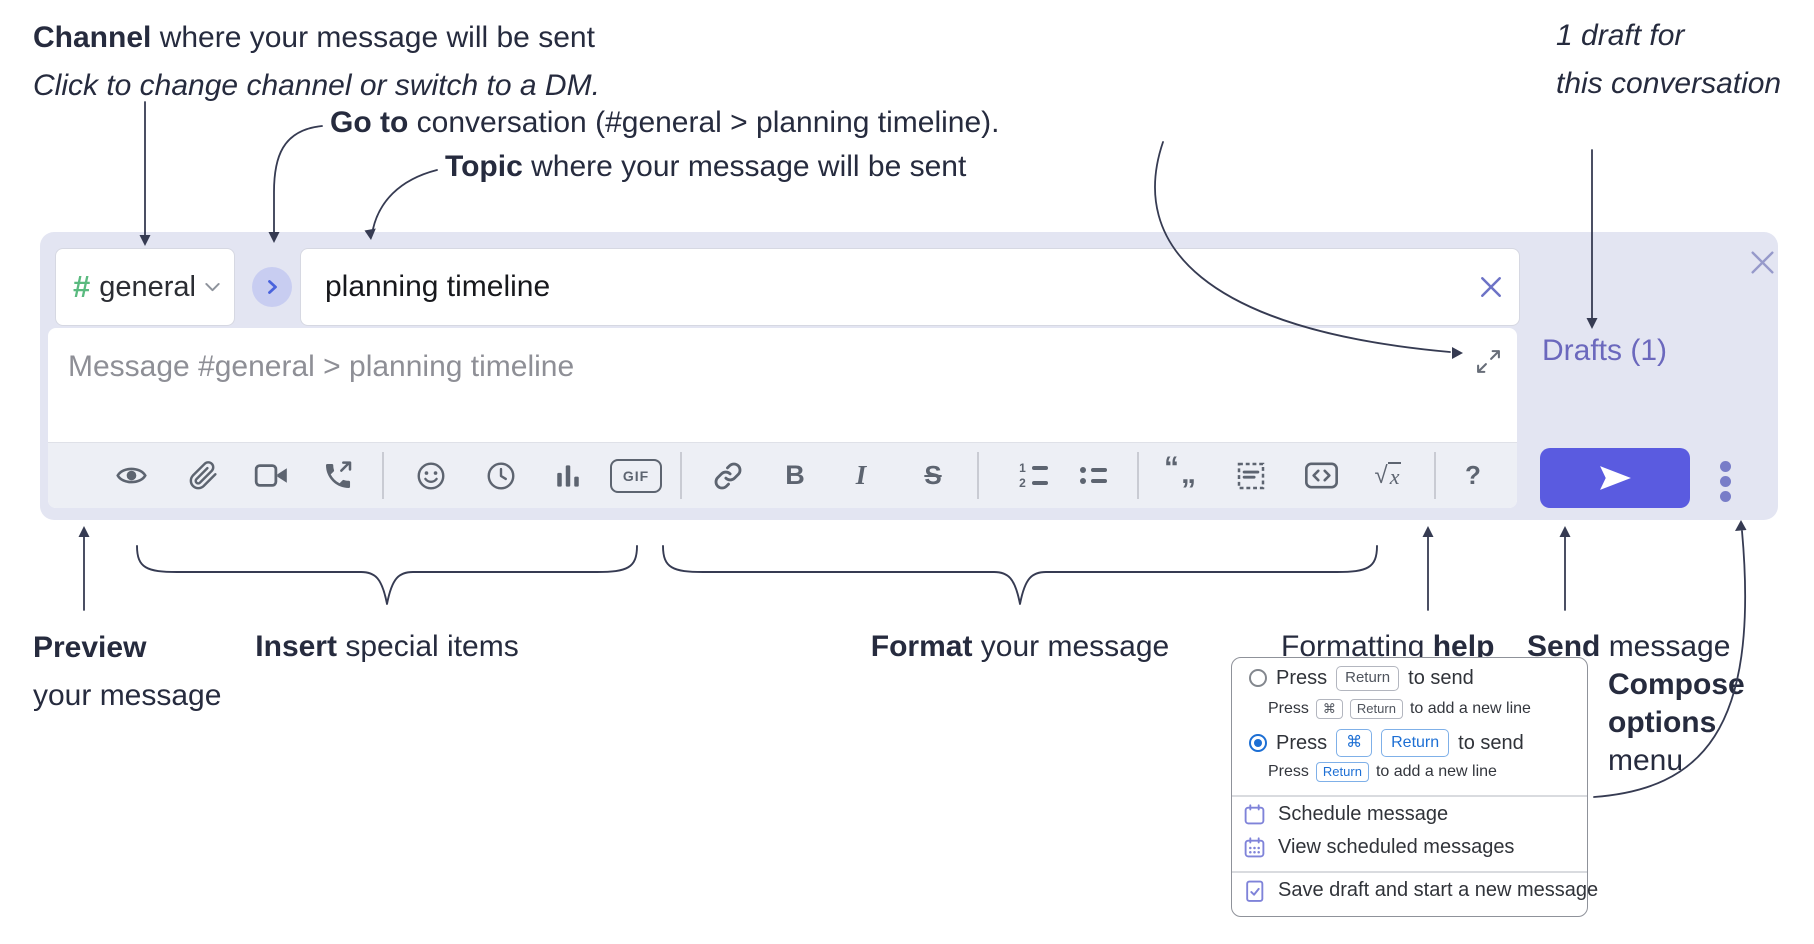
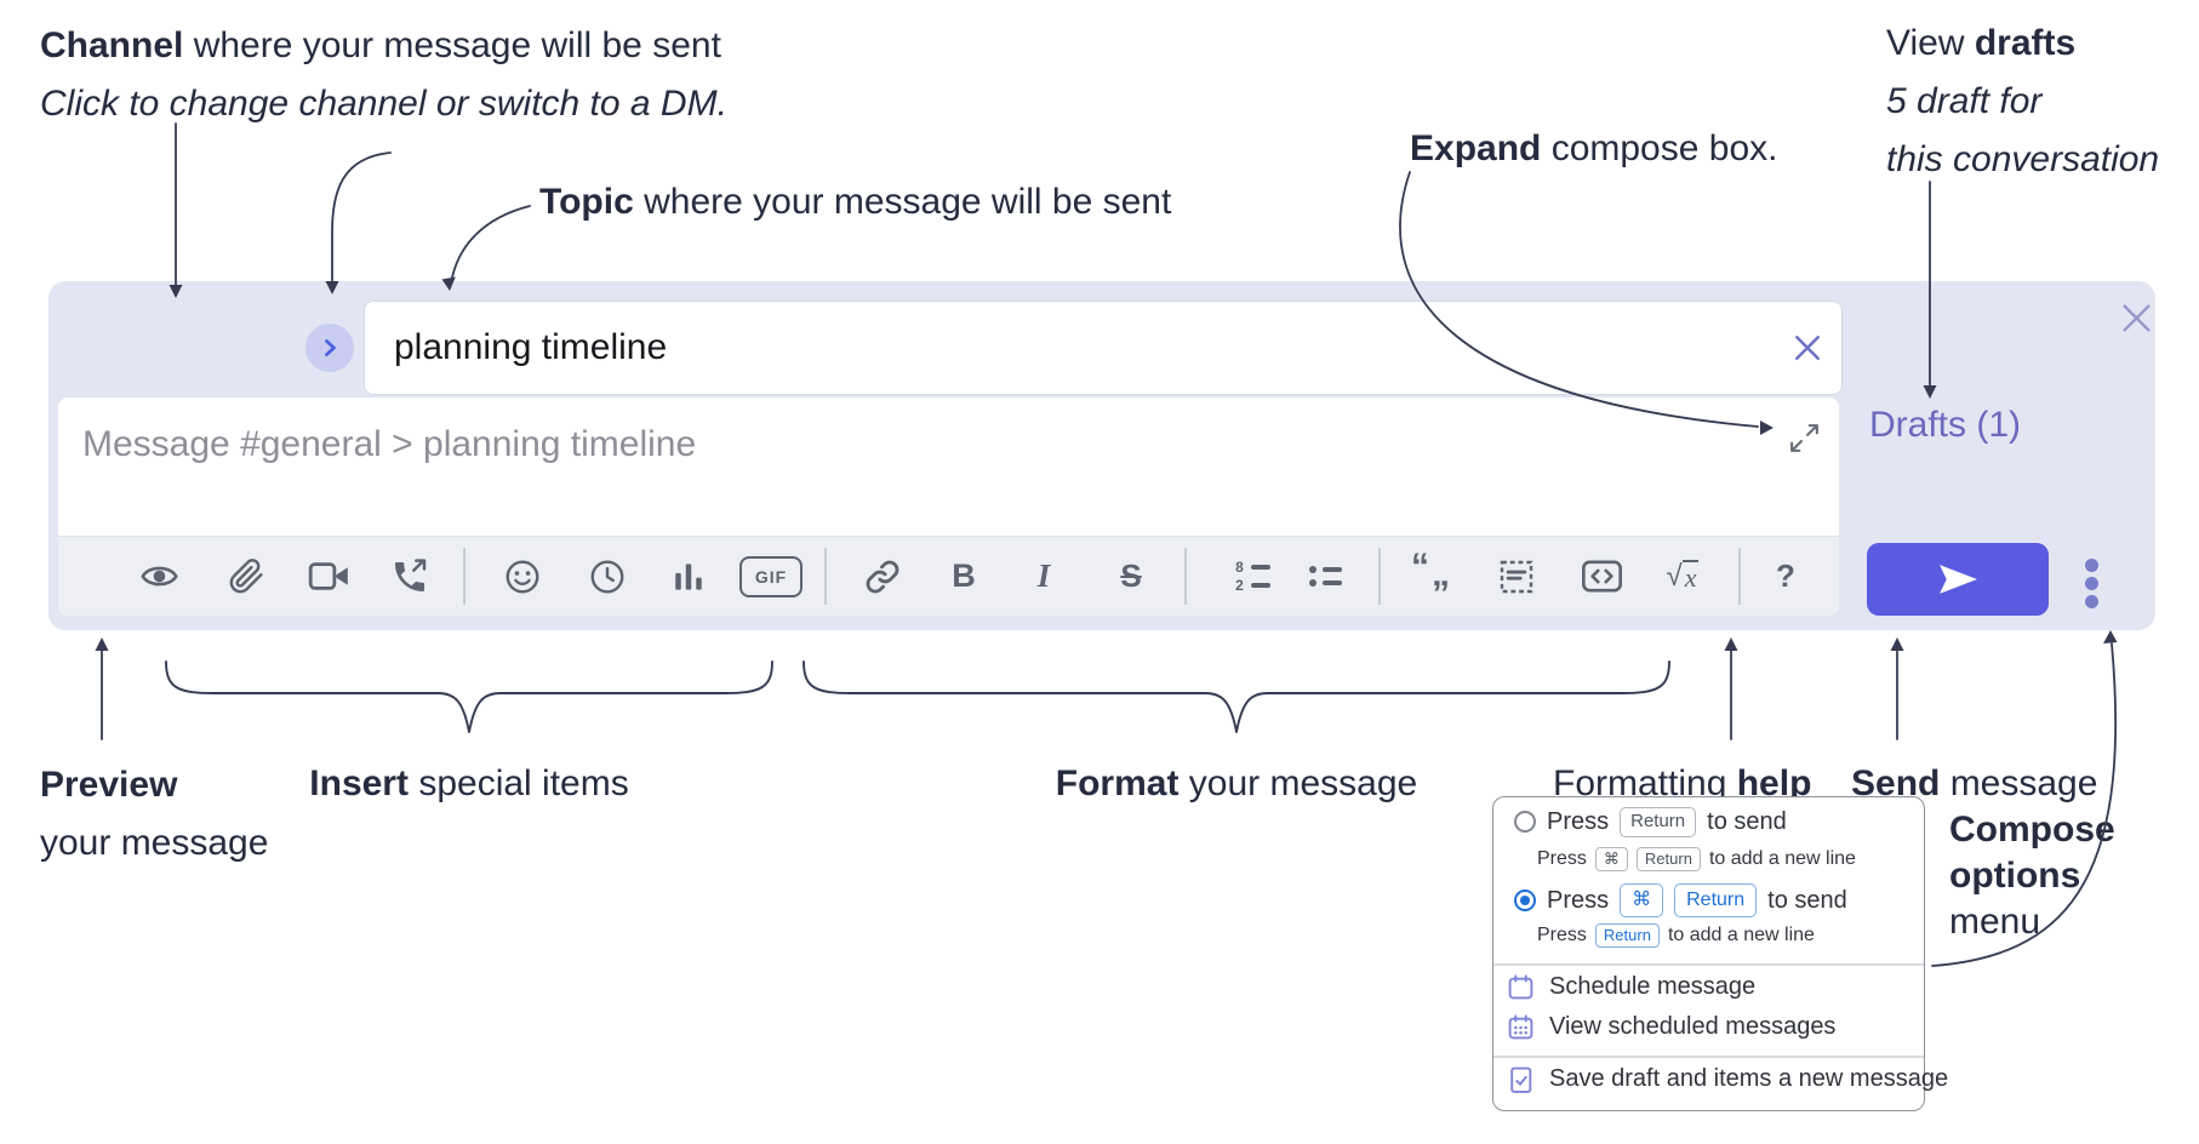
  Channel where your message will be sent
  Click to change channel or switch to a DM.
- Go to conversation (#general > planning timeline).
  Topic where your message will be sent
+ Expand compose box.
+ View drafts
- 1 draft for
+ 5 draft for
  this conversation
- #
- general
  planning timeline
  Message #general > planning timeline
  GIF
  B
  I
  S
- 1
+ 8
  2
  “
  „
  √
  x
  ?
  Drafts (1)
  Preview
  your message
  Insert special items
  Format your message
  Formatting help
  Send message
  Compos
  options
  menu
  Press
  Return
  to send
  Press
  ⌘
  Return
  to add a new line
  Press
  ⌘
  Return
  to send
  Press
  Return
  to add a new line
  Schedule message
  View scheduled messages
- Save draft and start a new message
+ Save draft and items a new message
